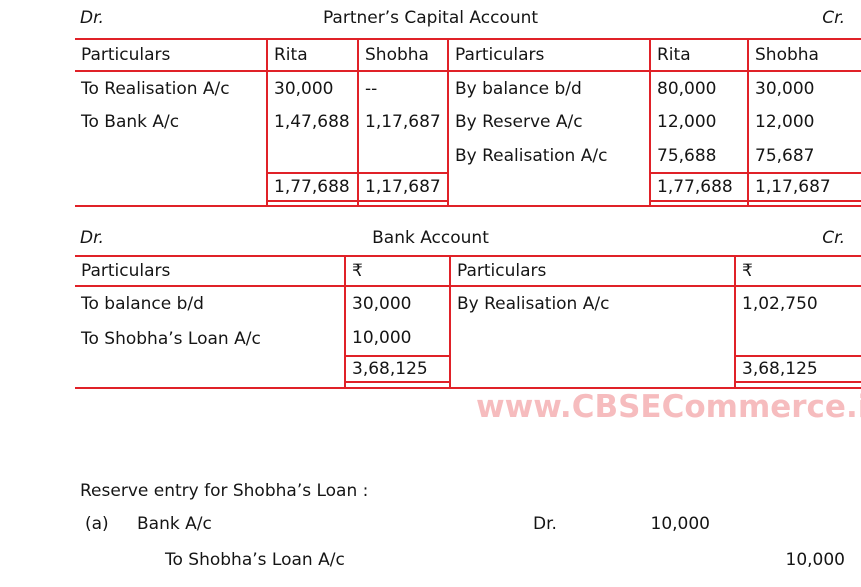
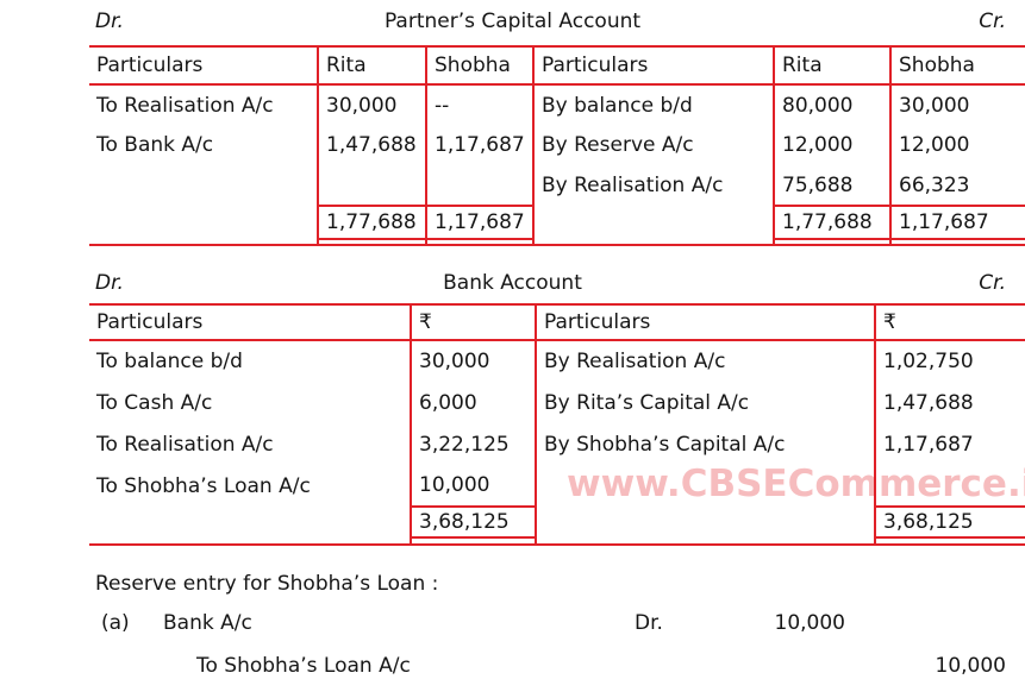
  www.CBSECommerce.
  Dr.
  Partner’s Capital Account
  Cr.
  Particulars	Rita	Shobha	Particulars	Rita	Shobha
  To Realisation A/c	30,000	--	By balance b/d	80,000	30,000
  To Bank A/c	1,47,688	1,17,687	By Reserve A/c	12,000	12,000
- 			By Realisation A/c	75,688	75,687
+ 			By Realisation A/c	75,688	66,323
  	1,77,688	1,17,687		1,77,688	1,17,687
  Dr.
  Bank Account
  Cr.
  Particulars	₹	Particulars	₹
  To balance b/d	30,000	By Realisation A/c	1,02,750
+ To Cash A/c	6,000	By Rita’s Capital A/c	1,47,688
+ To Realisation A/c	3,22,125	By Shobha’s Capital A/c	1,17,687
  To Shobha’s Loan A/c	10,000
  	3,68,125		3,68,125
  Reserve entry for Shobha’s Loan :
  (a)
  Bank A/c
  Dr.
  10,000
  To Shobha’s Loan A/c
  10,000
